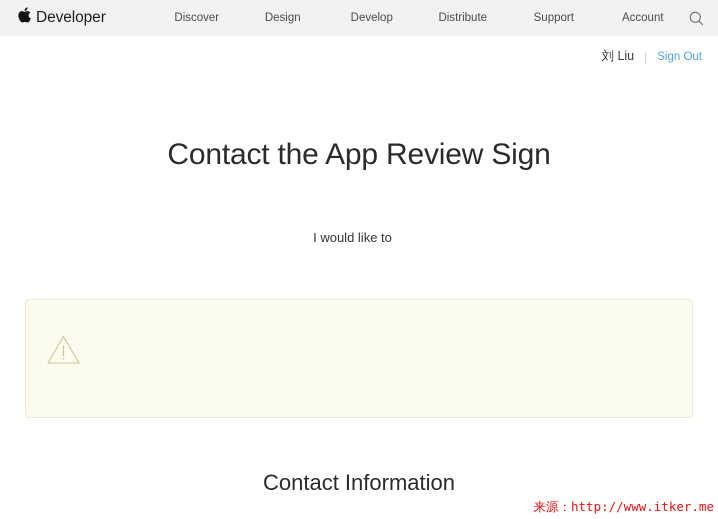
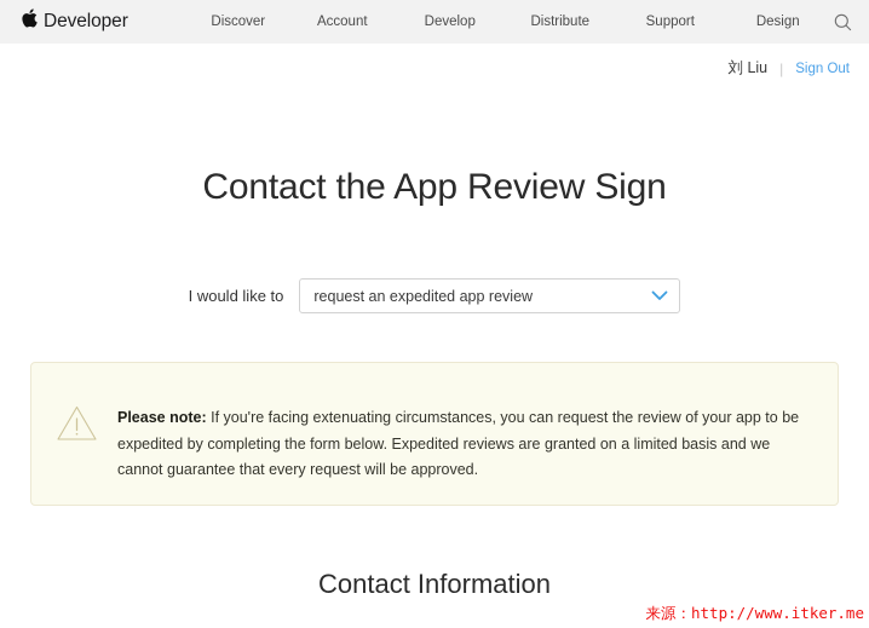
  Developer
  Discover
- Design
+ Account
  Develop
  Distribute
  Support
- Account
+ Design
  刘 Liu
  |
  Sign Out
  Contact the App Review Sign
  I would like to
+ request an expedited app review
+ Please note: If you're facing extenuating circumstances, you can request the review of your app to be expedited by completing the form below. Expedited reviews are granted on a limited basis and we cannot guarantee that every request will be approved.
  Contact Information
  来源：http://www.itker.me
